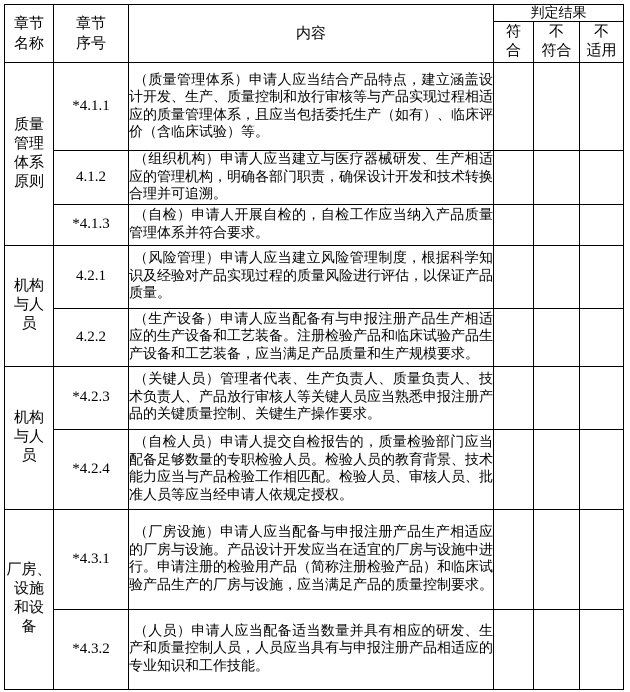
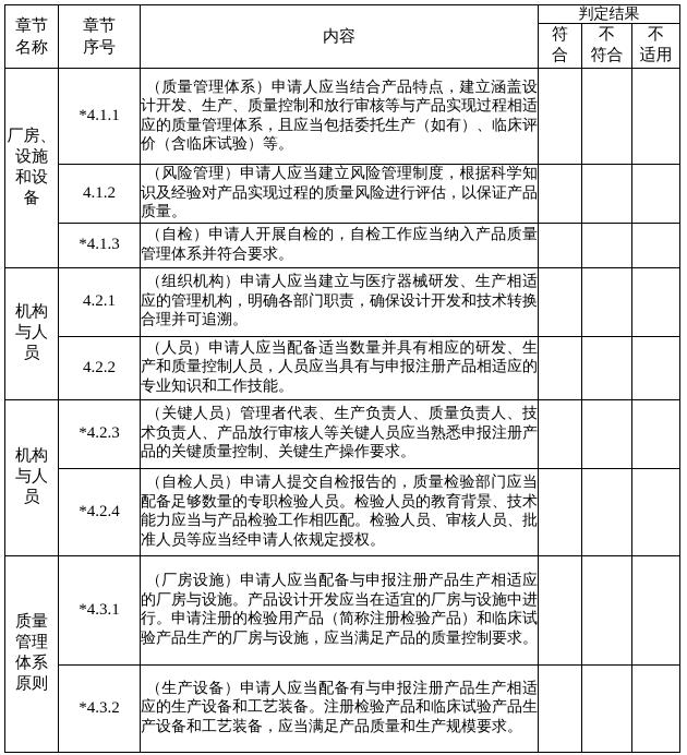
  章节 名称	章节 序号	内容	判定结果
  符 合	不 符合	不 适用
- 质量 管理 体系 原则	*4.1.1	（质量管理体系）申请人应当结合产品特点，建立涵盖设计开发、生产、质量控制和放行审核等与产品实现过程相适应的质量管理体系，且应当包括委托生产（如有）、临床评价（含临床试验）等。
+ 厂房、 设施 和设 备	*4.1.1	（质量管理体系）申请人应当结合产品特点，建立涵盖设计开发、生产、质量控制和放行审核等与产品实现过程相适应的质量管理体系，且应当包括委托生产（如有）、临床评价（含临床试验）等。
- 4.1.2	（组织机构）申请人应当建立与医疗器械研发、生产相适应的管理机构，明确各部门职责，确保设计开发和技术转换合理并可追溯。
+ 4.1.2	（风险管理）申请人应当建立风险管理制度，根据科学知识及经验对产品实现过程的质量风险进行评估，以保证产品质量。
  *4.1.3	（自检）申请人开展自检的，自检工作应当纳入产品质量管理体系并符合要求。
- 机构 与人 员	4.2.1	（风险管理）申请人应当建立风险管理制度，根据科学知识及经验对产品实现过程的质量风险进行评估，以保证产品质量。
+ 机构 与人 员	4.2.1	（组织机构）申请人应当建立与医疗器械研发、生产相适应的管理机构，明确各部门职责，确保设计开发和技术转换合理并可追溯。
- 4.2.2	（生产设备）申请人应当配备有与申报注册产品生产相适应的生产设备和工艺装备。注册检验产品和临床试验产品生产设备和工艺装备，应当满足产品质量和生产规模要求。
+ 4.2.2	（人员）申请人应当配备适当数量并具有相应的研发、生产和质量控制人员，人员应当具有与申报注册产品相适应的专业知识和工作技能。
  机构 与人 员	*4.2.3	（关键人员）管理者代表、生产负责人、质量负责人、技术负责人、产品放行审核人等关键人员应当熟悉申报注册产品的关键质量控制、关键生产操作要求。
  *4.2.4	（自检人员）申请人提交自检报告的，质量检验部门应当配备足够数量的专职检验人员。检验人员的教育背景、技术能力应当与产品检验工作相匹配。检验人员、审核人员、批准人员等应当经申请人依规定授权。
- 厂房、 设施 和设 备	*4.3.1	（厂房设施）申请人应当配备与申报注册产品生产相适应的厂房与设施。产品设计开发应当在适宜的厂房与设施中进行。申请注册的检验用产品（简称注册检验产品）和临床试验产品生产的厂房与设施，应当满足产品的质量控制要求。
+ 质量 管理 体系 原则	*4.3.1	（厂房设施）申请人应当配备与申报注册产品生产相适应的厂房与设施。产品设计开发应当在适宜的厂房与设施中进行。申请注册的检验用产品（简称注册检验产品）和临床试验产品生产的厂房与设施，应当满足产品的质量控制要求。
- *4.3.2	（人员）申请人应当配备适当数量并具有相应的研发、生产和质量控制人员，人员应当具有与申报注册产品相适应的专业知识和工作技能。
+ *4.3.2	（生产设备）申请人应当配备有与申报注册产品生产相适应的生产设备和工艺装备。注册检验产品和临床试验产品生产设备和工艺装备，应当满足产品质量和生产规模要求。
